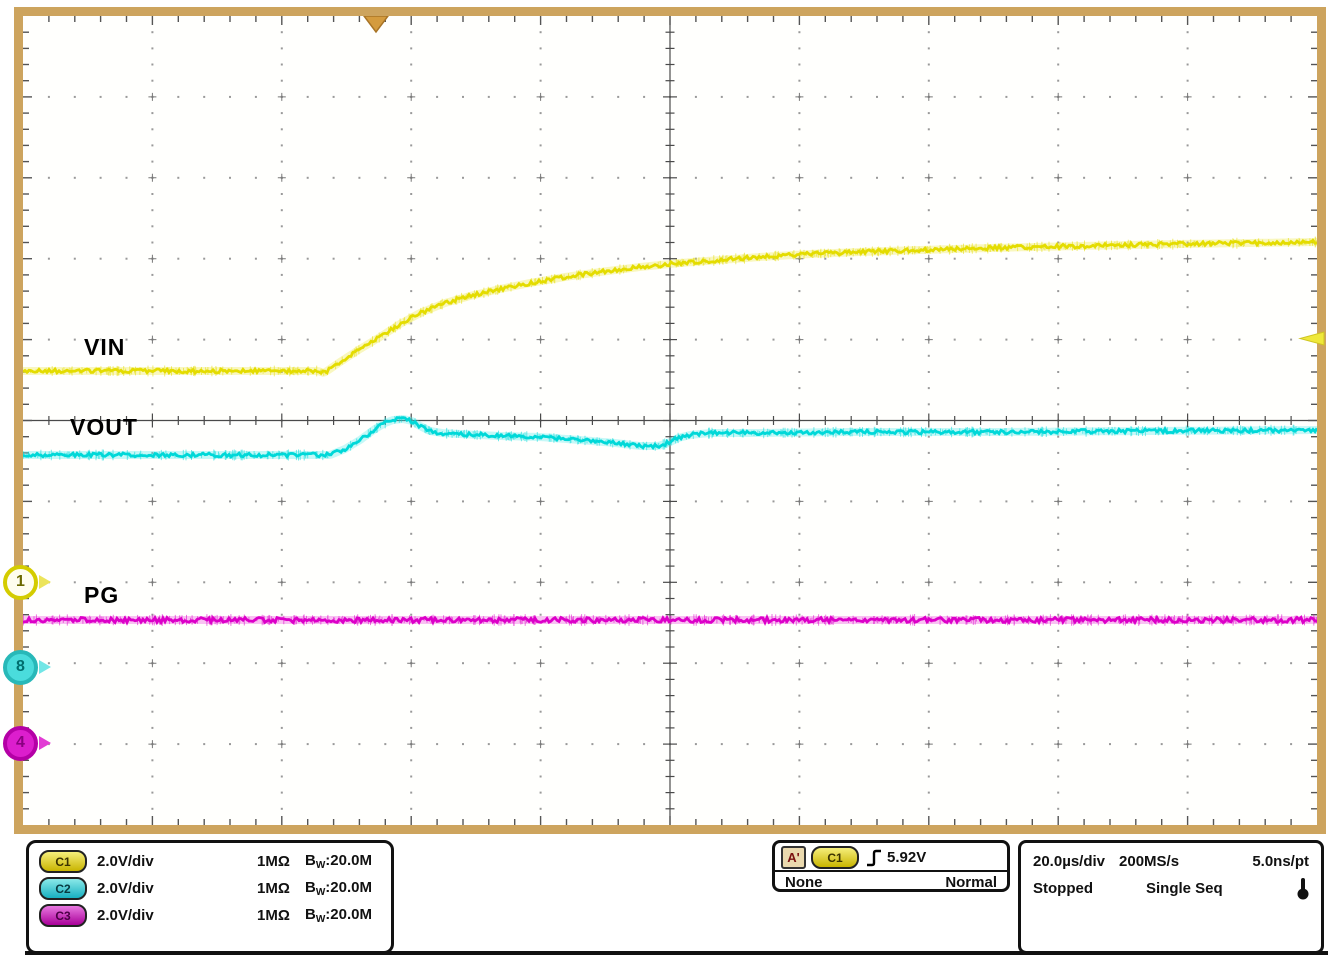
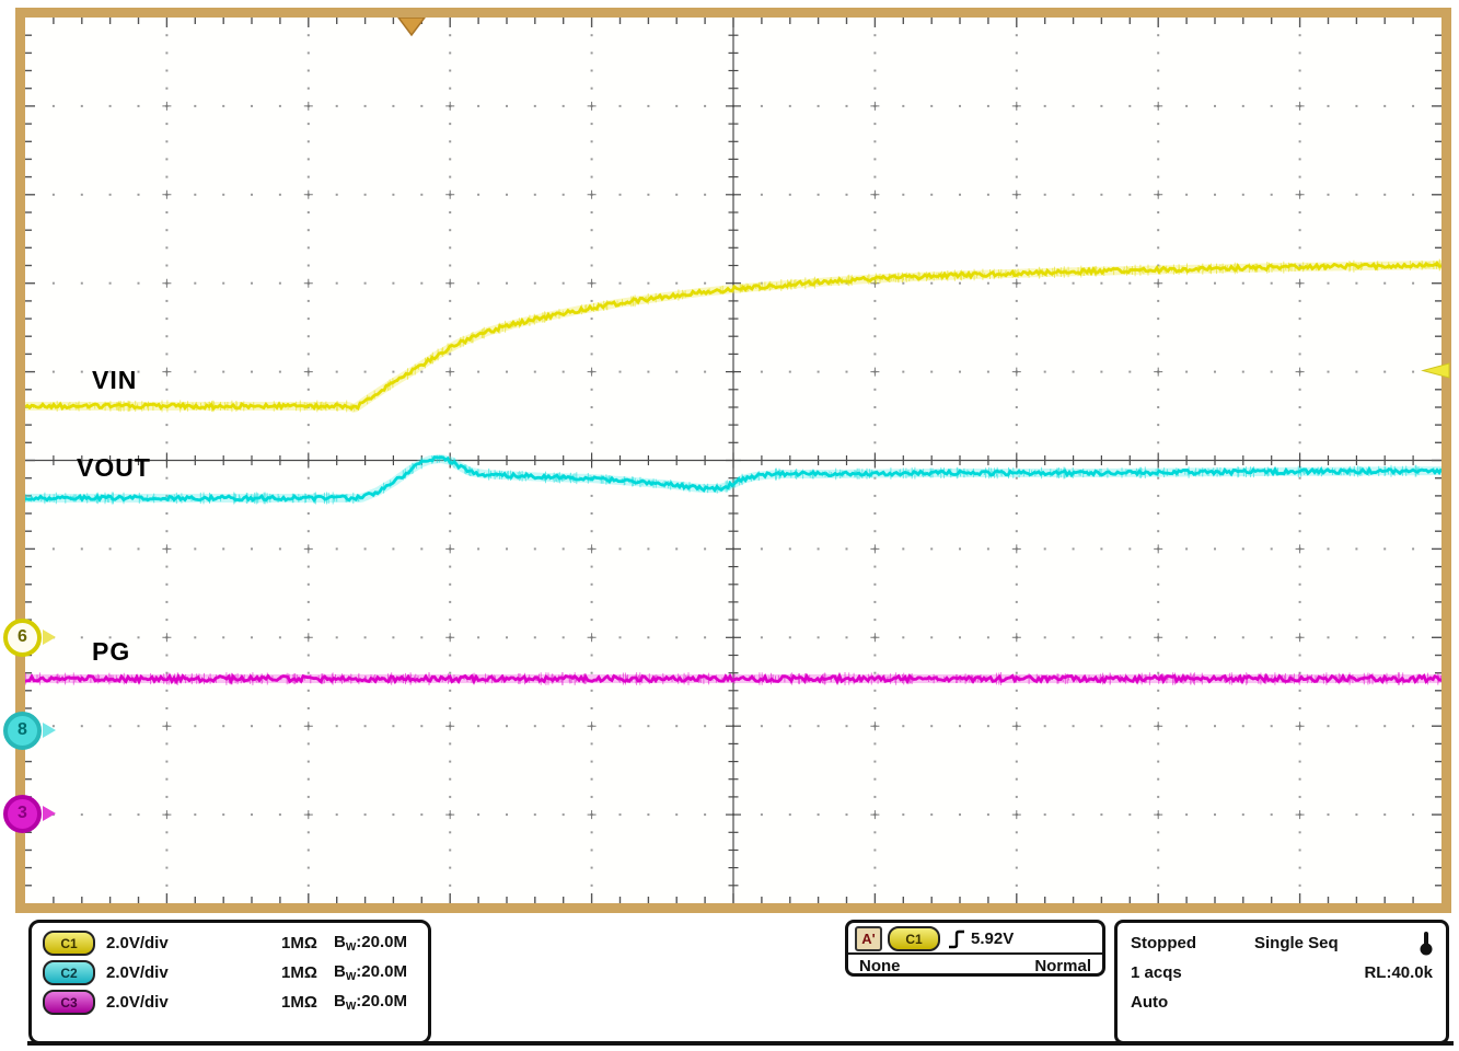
  VIN
  VOUT
  PG
- 1
+ 6
  8
- 4
+ 3
  C1
  2.0V/div
  1MΩ
  BW:20.0M
  C2
  2.0V/div
  1MΩ
  BW:20.0M
  C3
  2.0V/div
  1MΩ
  BW:20.0M
  A'
  C1
  5.92V
  None
  Normal
- 20.0µs/div
- 200MS/s
- 5.0ns/pt
  Stopped
  Single Seq
+ 1 acqs
+ RL:40.0k
+ Auto
